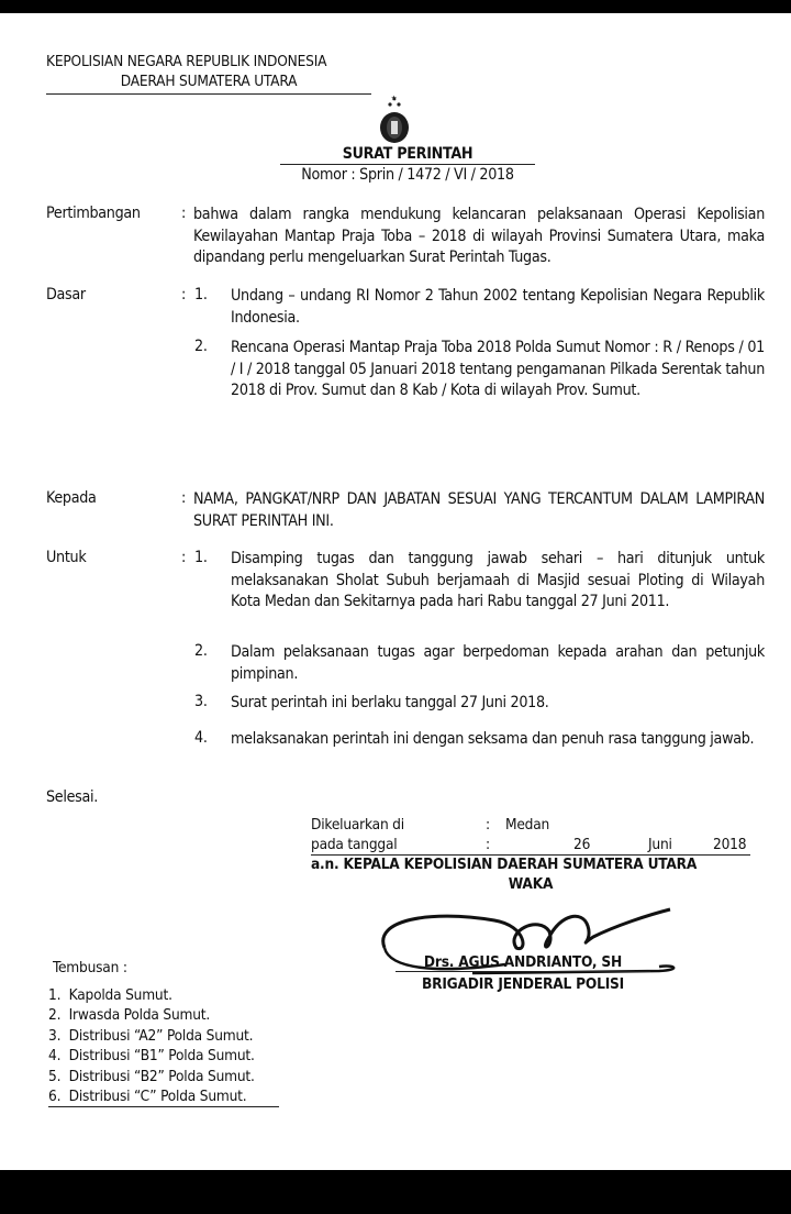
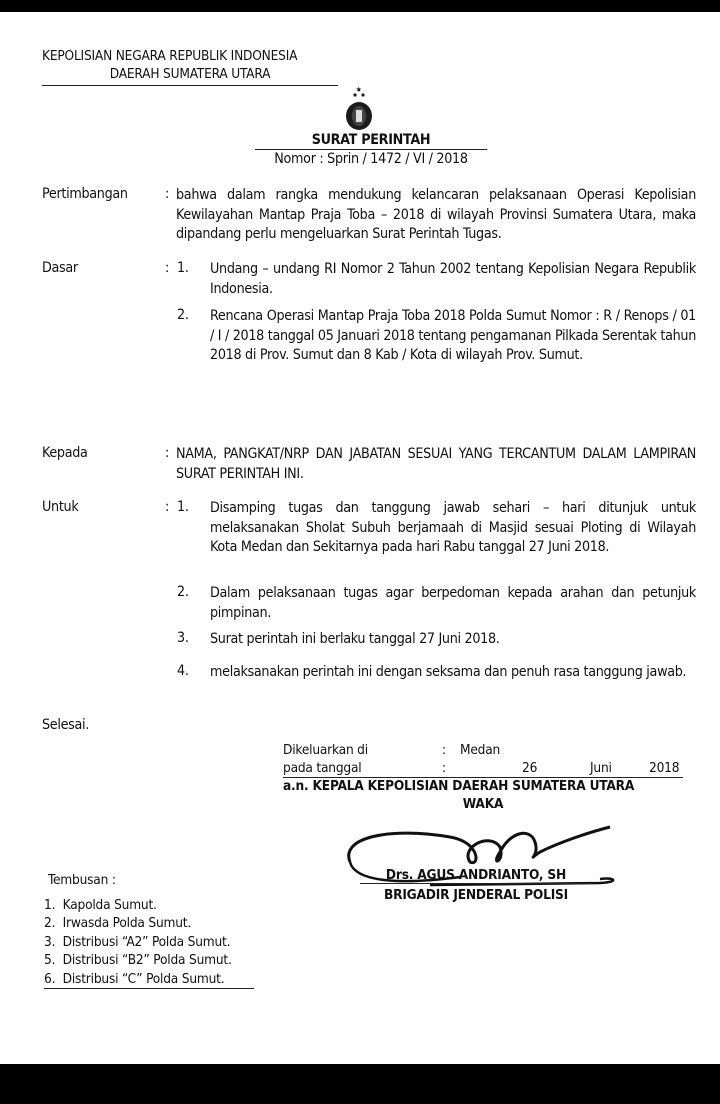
  KEPOLISIAN NEGARA REPUBLIK INDONESIA
  DAERAH SUMATERA UTARA
  SURAT PERINTAH
  Nomor : Sprin / 1472 / VI / 2018
  Pertimbangan
  :
  bahwa dalam rangka mendukung kelancaran pelaksanaan Operasi Kepolisian Kewilayahan Mantap Praja Toba – 2018 di wilayah Provinsi Sumatera Utara, maka dipandang perlu mengeluarkan Surat Perintah Tugas.
  Dasar
  :
  1.
  Undang – undang RI Nomor 2 Tahun 2002 tentang Kepolisian Negara Republik Indonesia.
  2.
  Rencana Operasi Mantap Praja Toba 2018 Polda Sumut Nomor : R / Renops / 01 / I / 2018 tanggal 05 Januari 2018 tentang pengamanan Pilkada Serentak tahun 2018 di Prov. Sumut dan 8 Kab / Kota di wilayah Prov. Sumut.
  Kepada
  :
  NAMA, PANGKAT/NRP DAN JABATAN SESUAI YANG TERCANTUM DALAM LAMPIRAN SURAT PERINTAH INI.
  Untuk
  :
  1.
- Disamping tugas dan tanggung jawab sehari – hari ditunjuk untuk melaksanakan Sholat Subuh berjamaah di Masjid sesuai Ploting di Wilayah Kota Medan dan Sekitarnya pada hari Rabu tanggal 27 Juni 2011.
+ Disamping tugas dan tanggung jawab sehari – hari ditunjuk untuk melaksanakan Sholat Subuh berjamaah di Masjid sesuai Ploting di Wilayah Kota Medan dan Sekitarnya pada hari Rabu tanggal 27 Juni 2018.
  2.
  Dalam pelaksanaan tugas agar berpedoman kepada arahan dan petunjuk pimpinan.
  3.
  Surat perintah ini berlaku tanggal 27 Juni 2018.
  4.
  melaksanakan perintah ini dengan seksama dan penuh rasa tanggung jawab.
  Selesai.
  Dikeluarkan di
  :
  Medan
  pada tanggal
  :
  26
  Juni
  2018
  a.n. KEPALA KEPOLISIAN DAERAH SUMATERA UTARA
  WAKA
  Drs. AGUS ANDRIANTO, SH
  BRIGADIR JENDERAL POLISI
  Tembusan :
  1. Kapolda Sumut.
  2. Irwasda Polda Sumut.
  3. Distribusi “A2” Polda Sumut.
- 4. Distribusi “B1” Polda Sumut.
  5. Distribusi “B2” Polda Sumut.
  6. Distribusi “C” Polda Sumut.
